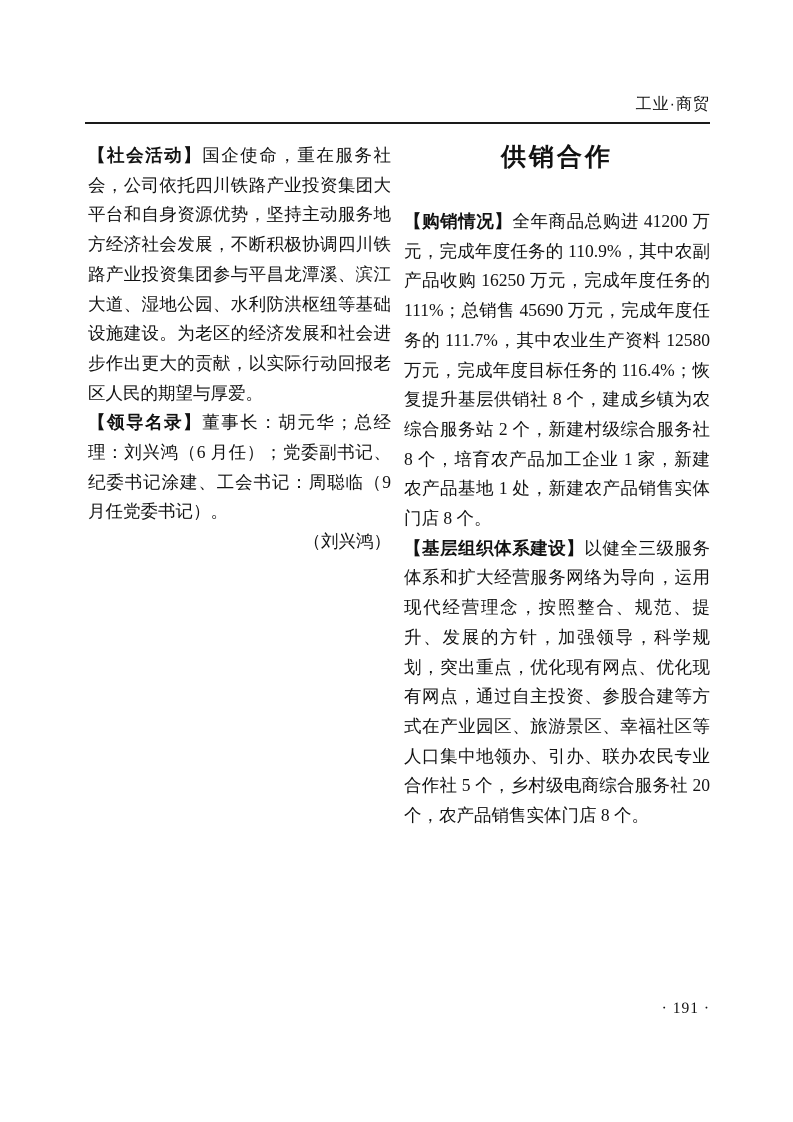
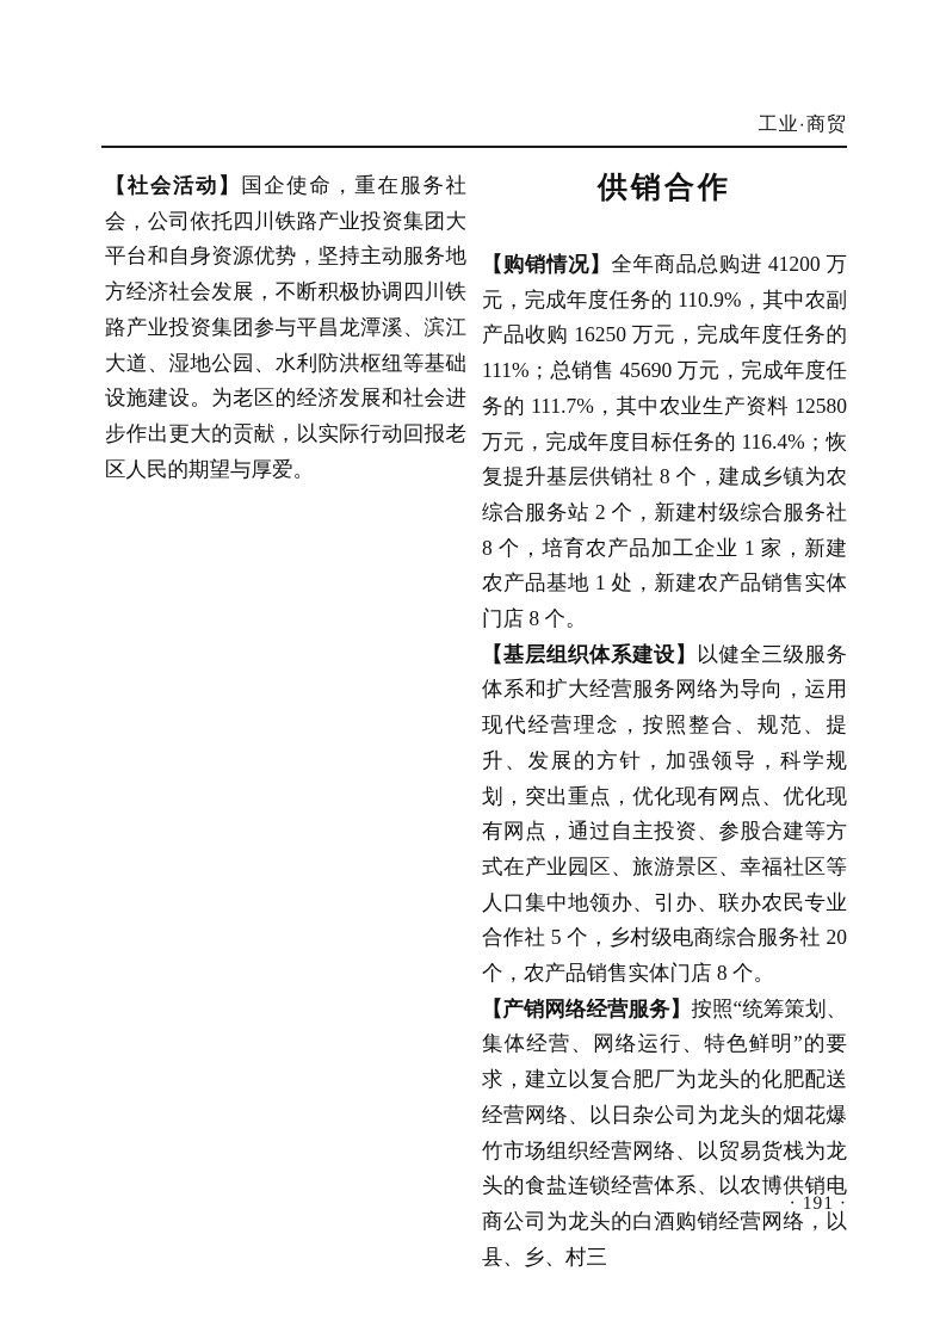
  工业·商贸
  【社会活动】国企使命，重在服务社会，公司依托四川铁路产业投资集团大平台和自身资源优势，坚持主动服务地方经济社会发展，不断积极协调四川铁路产业投资集团参与平昌龙潭溪、滨江大道、湿地公园、水利防洪枢纽等基础设施建设。为老区的经济发展和社会进步作出更大的贡献，以实际行动回报老区人民的期望与厚爱。
- 【领导名录】董事长：胡元华；总经理：刘兴鸿（6 月任）；党委副书记、纪委书记涂建、工会书记：周聪临（9 月任党委书记）。
- （刘兴鸿）
  供销合作
  【购销情况】全年商品总购进 41200 万元，完成年度任务的 110.9%，其中农副产品收购 16250 万元，完成年度任务的 111%；总销售 45690 万元，完成年度任务的 111.7%，其中农业生产资料 12580 万元，完成年度目标任务的 116.4%；恢复提升基层供销社 8 个，建成乡镇为农综合服务站 2 个，新建村级综合服务社 8 个，培育农产品加工企业 1 家，新建农产品基地 1 处，新建农产品销售实体门店 8 个。
  【基层组织体系建设】以健全三级服务体系和扩大经营服务网络为导向，运用现代经营理念，按照整合、规范、提升、发展的方针，加强领导，科学规划，突出重点，优化现有网点、优化现有网点，通过自主投资、参股合建等方式在产业园区、旅游景区、幸福社区等人口集中地领办、引办、联办农民专业合作社 5 个，乡村级电商综合服务社 20 个，农产品销售实体门店 8 个。
+ 【产销网络经营服务】按照“统筹策划、集体经营、网络运行、特色鲜明”的要求，建立以复合肥厂为龙头的化肥配送经营网络、以日杂公司为龙头的烟花爆竹市场组织经营网络、以贸易货栈为龙头的食盐连锁经营体系、以农博供销电商公司为龙头的白酒购销经营网络，以县、乡、村三
  · 191 ·
